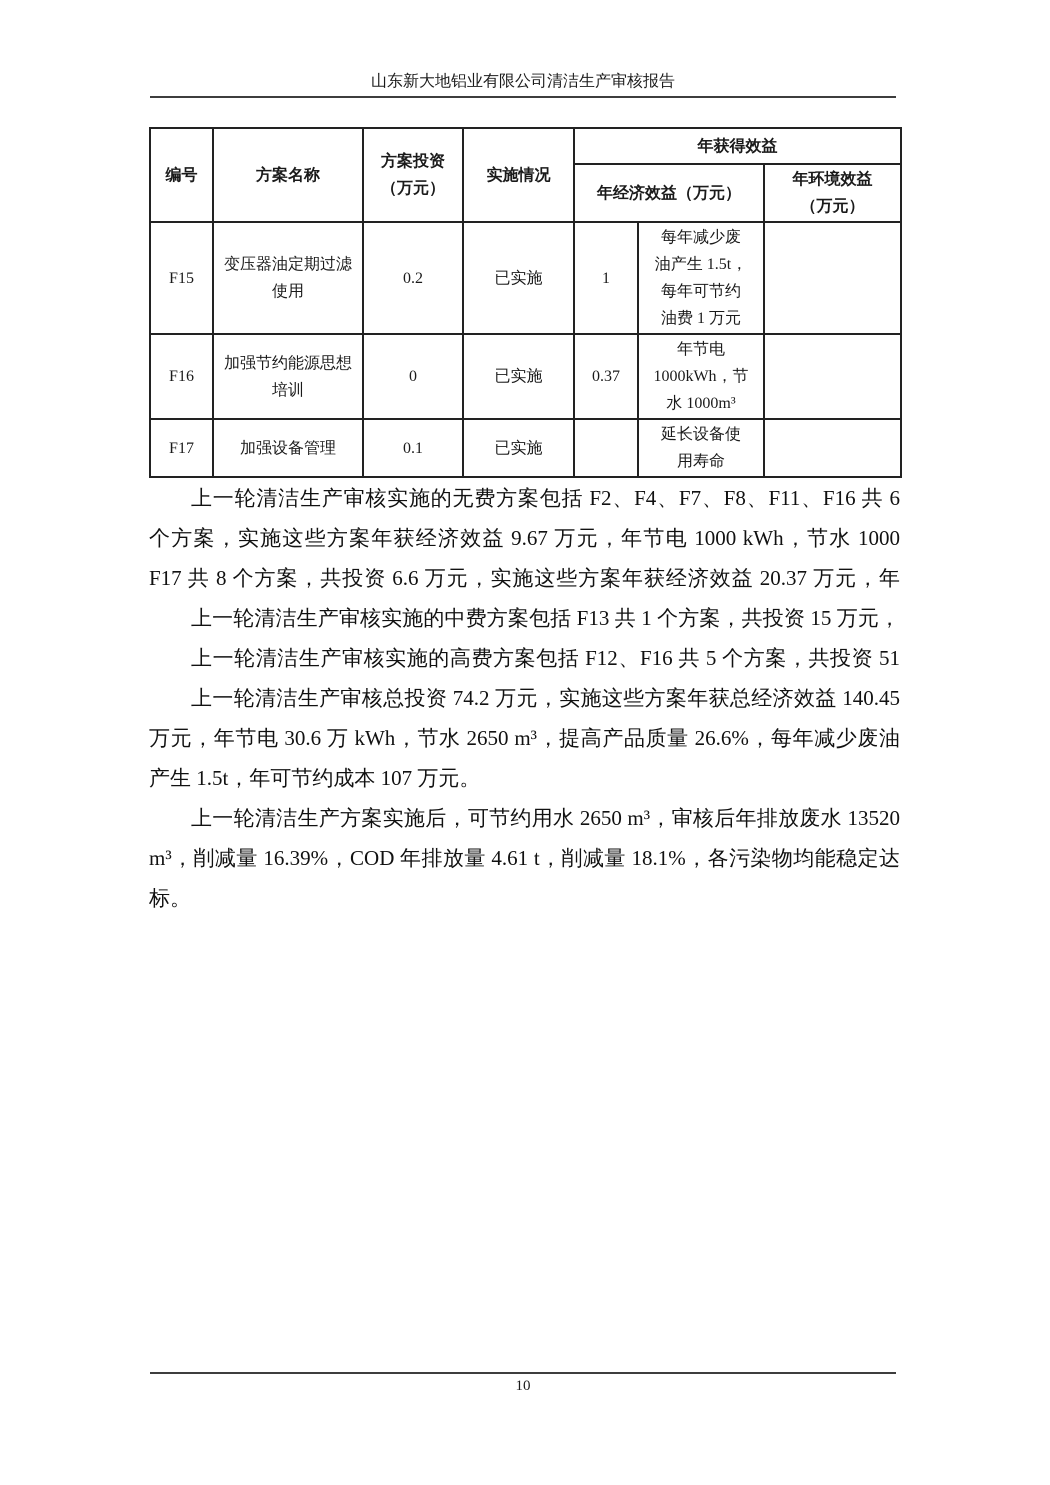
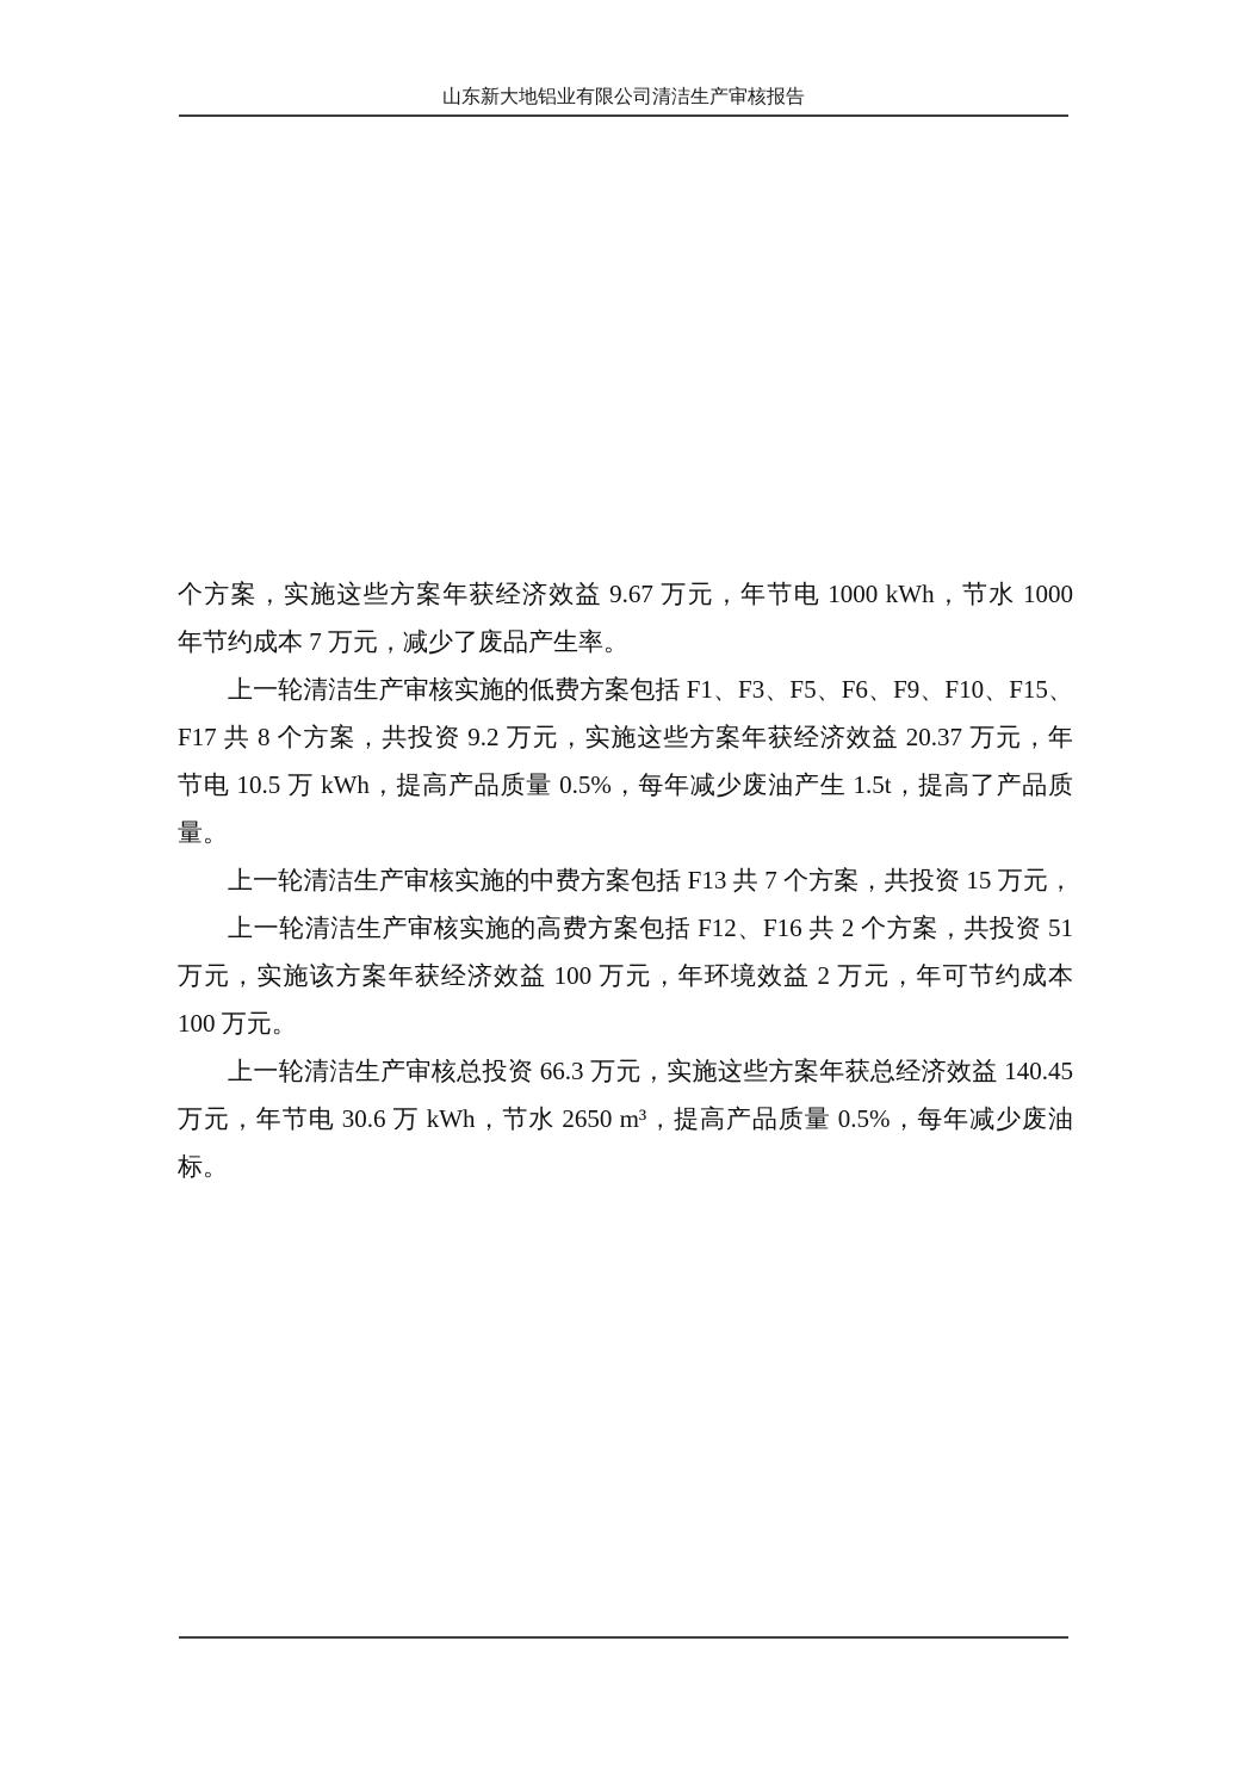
  山东新大地铝业有限公司清洁生产审核报告
- 编号	方案名称	方案投资 （万元）	实施情况	年获得效益
- 年经济效益（万元）	年环境效益 （万元）
- F15	变压器油定期过滤使用	0.2	已实施	1	每年减少废 油产生 1.5t， 每年可节约 油费 1 万元
- F16	加强节约能源思想培训	0	已实施	0.37	年节电 1000kWh，节 水 1000m³
- F17	加强设备管理	0.1	已实施		延长设备使 用寿命
- 上一轮清洁生产审核实施的无费方案包括 F2、F4、F7、F8、F11、F16 共 6
  个方案，实施这些方案年获经济效益 9.67 万元，年节电 1000 kWh，节水 1000
+ 年节约成本 7 万元，减少了废品产生率。
+ 上一轮清洁生产审核实施的低费方案包括 F1、F3、F5、F6、F9、F10、F15、
- F17 共 8 个方案，共投资 6.6 万元，实施这些方案年获经济效益 20.37 万元，年
+ F17 共 8 个方案，共投资 9.2 万元，实施这些方案年获经济效益 20.37 万元，年
+ 节电 10.5 万 kWh，提高产品质量 0.5%，每年减少废油产生 1.5t，提高了产品质
+ 量。
- 上一轮清洁生产审核实施的中费方案包括 F13 共 1 个方案，共投资 15 万元，
+ 上一轮清洁生产审核实施的中费方案包括 F13 共 7 个方案，共投资 15 万元，
- 上一轮清洁生产审核实施的高费方案包括 F12、F16 共 5 个方案，共投资 51
+ 上一轮清洁生产审核实施的高费方案包括 F12、F16 共 2 个方案，共投资 51
+ 万元，实施该方案年获经济效益 100 万元，年环境效益 2 万元，年可节约成本
+ 100 万元。
- 上一轮清洁生产审核总投资 74.2 万元，实施这些方案年获总经济效益 140.45
+ 上一轮清洁生产审核总投资 66.3 万元，实施这些方案年获总经济效益 140.45
- 万元，年节电 30.6 万 kWh，节水 2650 m³，提高产品质量 26.6%，每年减少废油
+ 万元，年节电 30.6 万 kWh，节水 2650 m³，提高产品质量 0.5%，每年减少废油
- 产生 1.5t，年可节约成本 107 万元。
- 上一轮清洁生产方案实施后，可节约用水 2650 m³，审核后年排放废水 13520
- m³，削减量 16.39%，COD 年排放量 4.61 t，削减量 18.1%，各污染物均能稳定达
  标。
- 10
